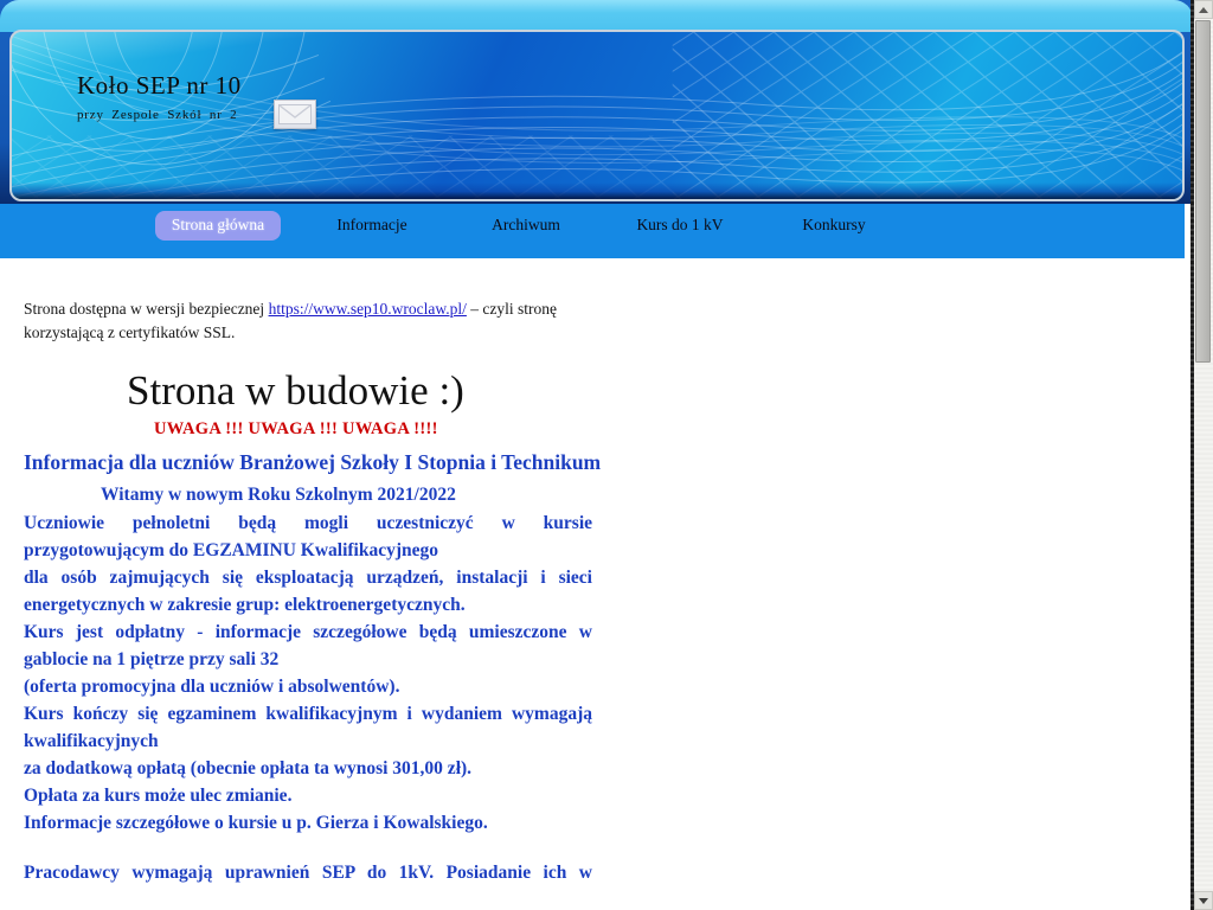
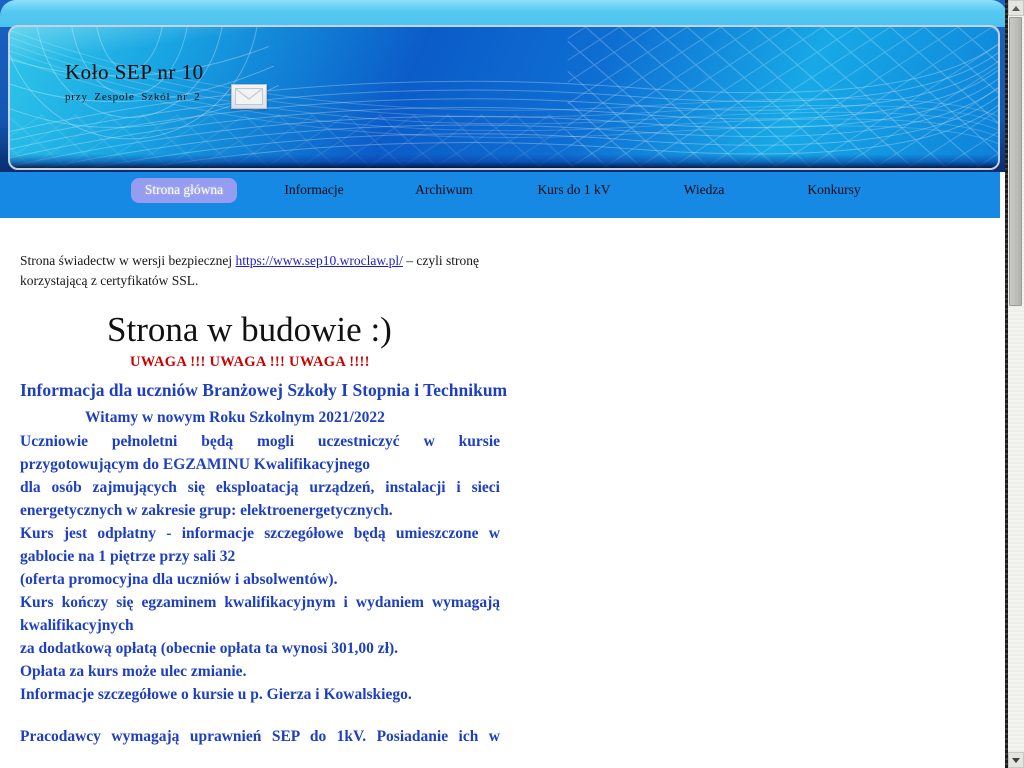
  Koło SEP nr 10
  przy Zespole Szkół nr 2
  Strona główna
  Informacje
  Archiwum
  Kurs do 1 kV
+ Wiedza
  Konkursy
- Strona dostępna w wersji bezpiecznej https://www.sep10.wroclaw.pl/ – czyli stronę korzystającą z certyfikatów SSL.
+ Strona świadectw w wersji bezpiecznej https://www.sep10.wroclaw.pl/ – czyli stronę korzystającą z certyfikatów SSL.
  Strona w budowie :)
  UWAGA !!! UWAGA !!! UWAGA !!!!
  Informacja dla uczniów Branżowej Szkoły I Stopnia i Technikum
  Witamy w nowym Roku Szkolnym 2021/2022
  Uczniowie pełnoletni będą mogli uczestniczyć w kursie przygotowującym do EGZAMINU Kwalifikacyjnego
  dla osób zajmujących się eksploatacją urządzeń, instalacji i sieci energetycznych w zakresie grup: elektroenergetycznych.
  Kurs jest odpłatny - informacje szczegółowe będą umieszczone w gablocie na 1 piętrze przy sali 32
  (oferta promocyjna dla uczniów i absolwentów).
  Kurs kończy się egzaminem kwalifikacyjnym i wydaniem wymagają kwalifikacyjnych
  za dodatkową opłatą (obecnie opłata ta wynosi 301,00 zł).
  Opłata za kurs może ulec zmianie.
  Informacje szczegółowe o kursie u p. Gierza i Kowalskiego.
  Pracodawcy wymagają uprawnień SEP do 1kV. Posiadanie ich w
